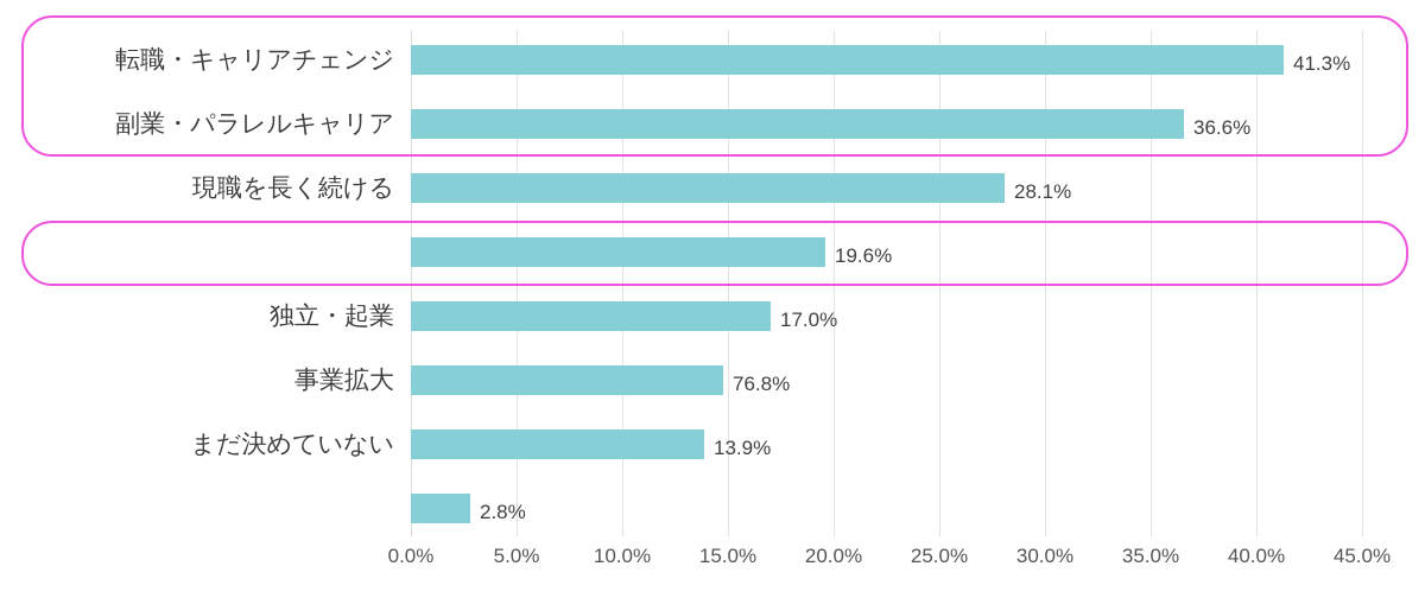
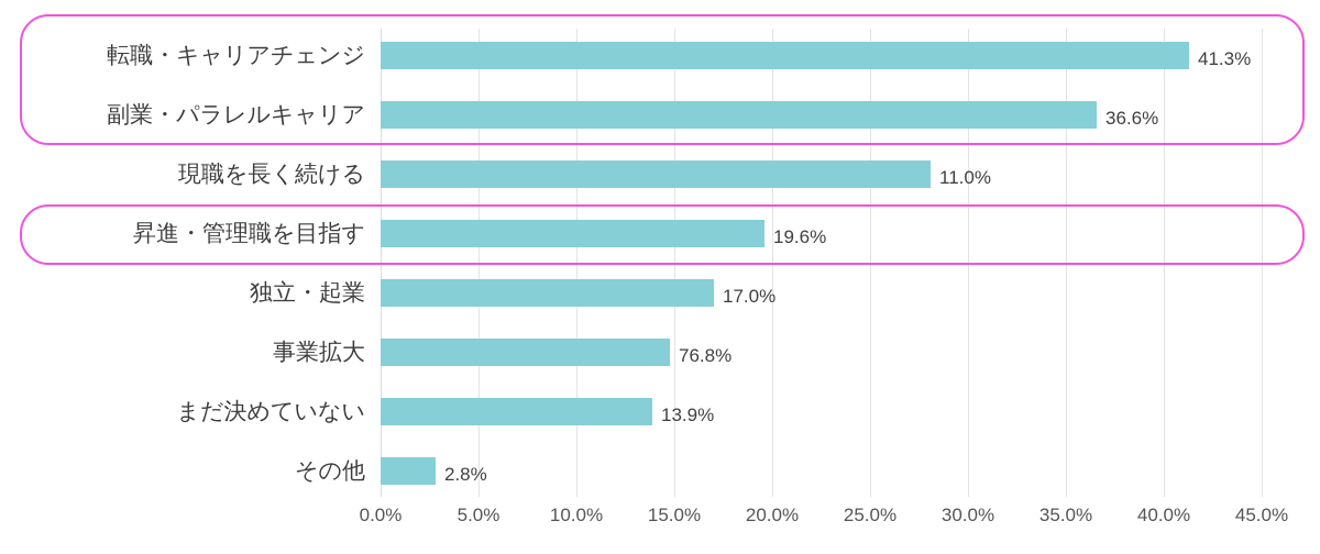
  転職・キャリアチェンジ
  副業・パラレルキャリア
  現職を長く続ける
+ 昇進・管理職を目指す
  独立・起業
  事業拡大
  まだ決めていない
+ その他
  41.3%
  36.6%
- 28.1%
+ 11.0%
  19.6%
  17.0%
  76.8%
  13.9%
  2.8%
  0.0%
  5.0%
  10.0%
  15.0%
  20.0%
  25.0%
  30.0%
  35.0%
  40.0%
  45.0%
